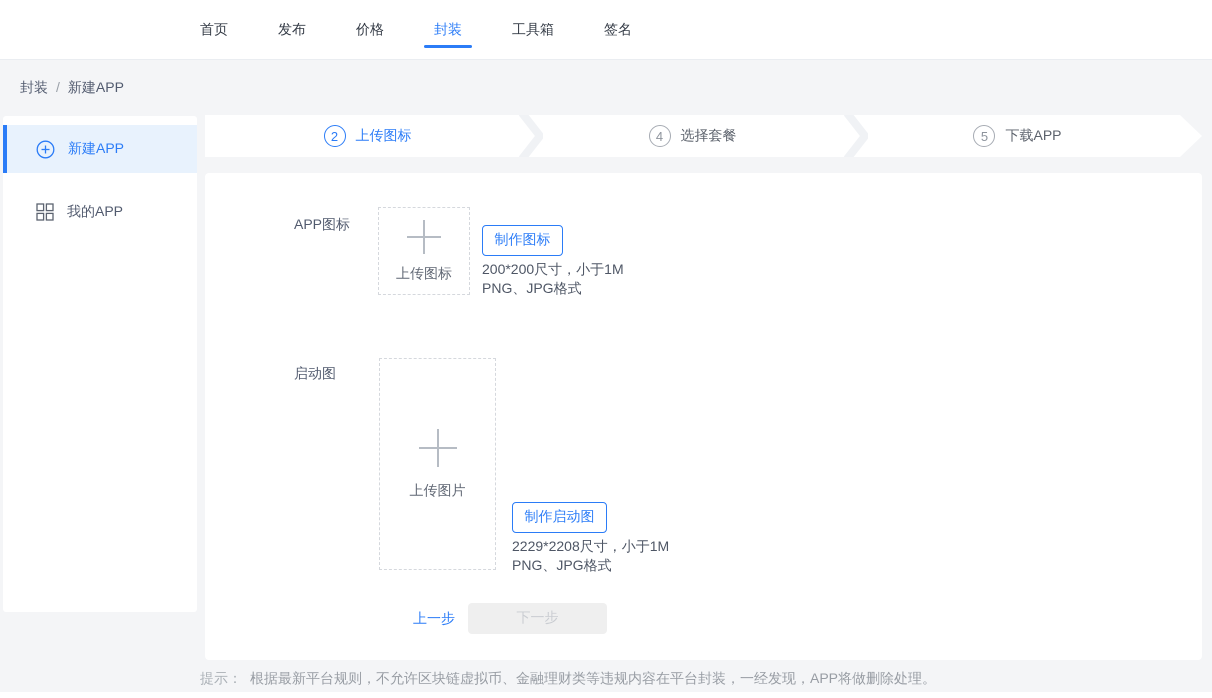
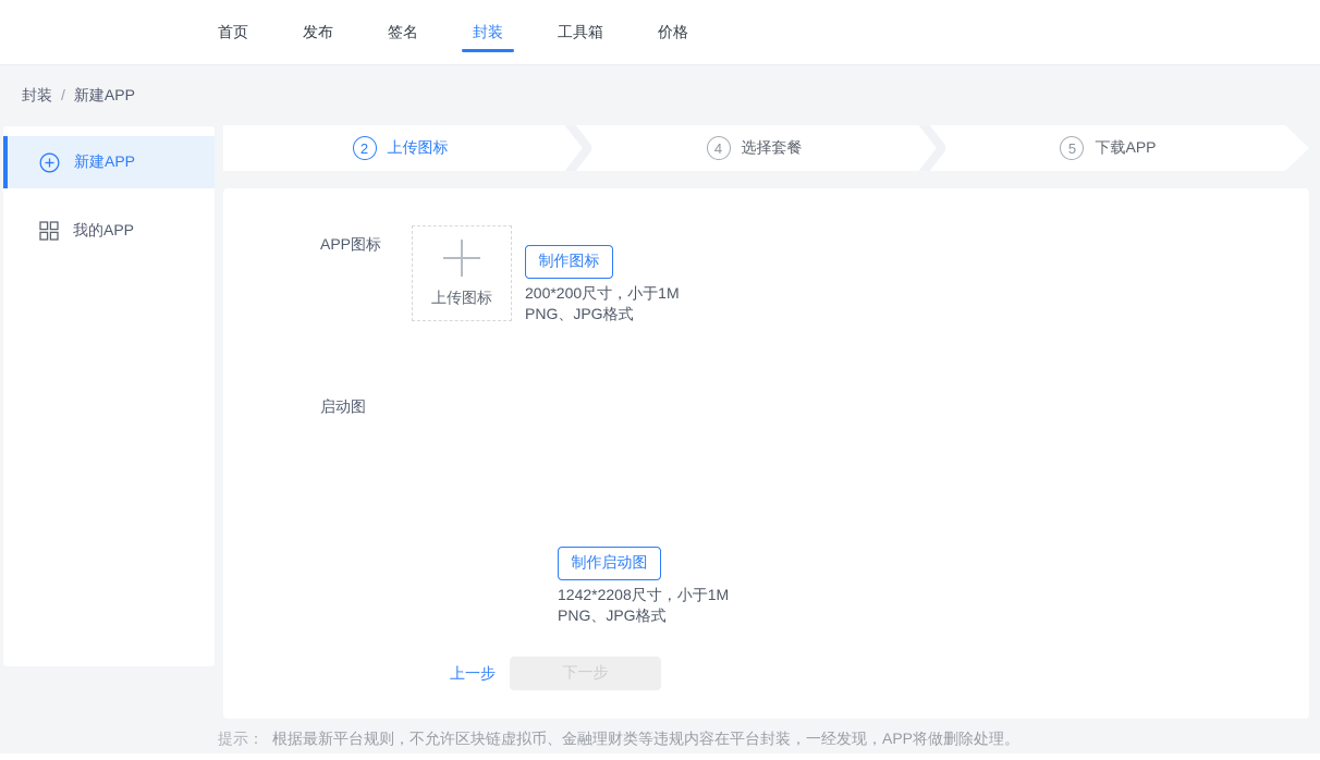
  首页
  发布
- 价格
+ 签名
  封装
  工具箱
- 签名
+ 价格
  封装 / 新建APP
  新建APP
  我的APP
  2
  上传图标
  4
  选择套餐
  5
  下载APP
  APP图标
  上传图标
  制作图标
  200*200尺寸，小于1M
  PNG、JPG格式
  启动图
- 上传图片
  制作启动图
- 2229*2208尺寸，小于1M
+ 1242*2208尺寸，小于1M
  PNG、JPG格式
  上一步
  下一步
  提示： 根据最新平台规则，不允许区块链虚拟币、金融理财类等违规内容在平台封装，一经发现，APP将做删除处理。
